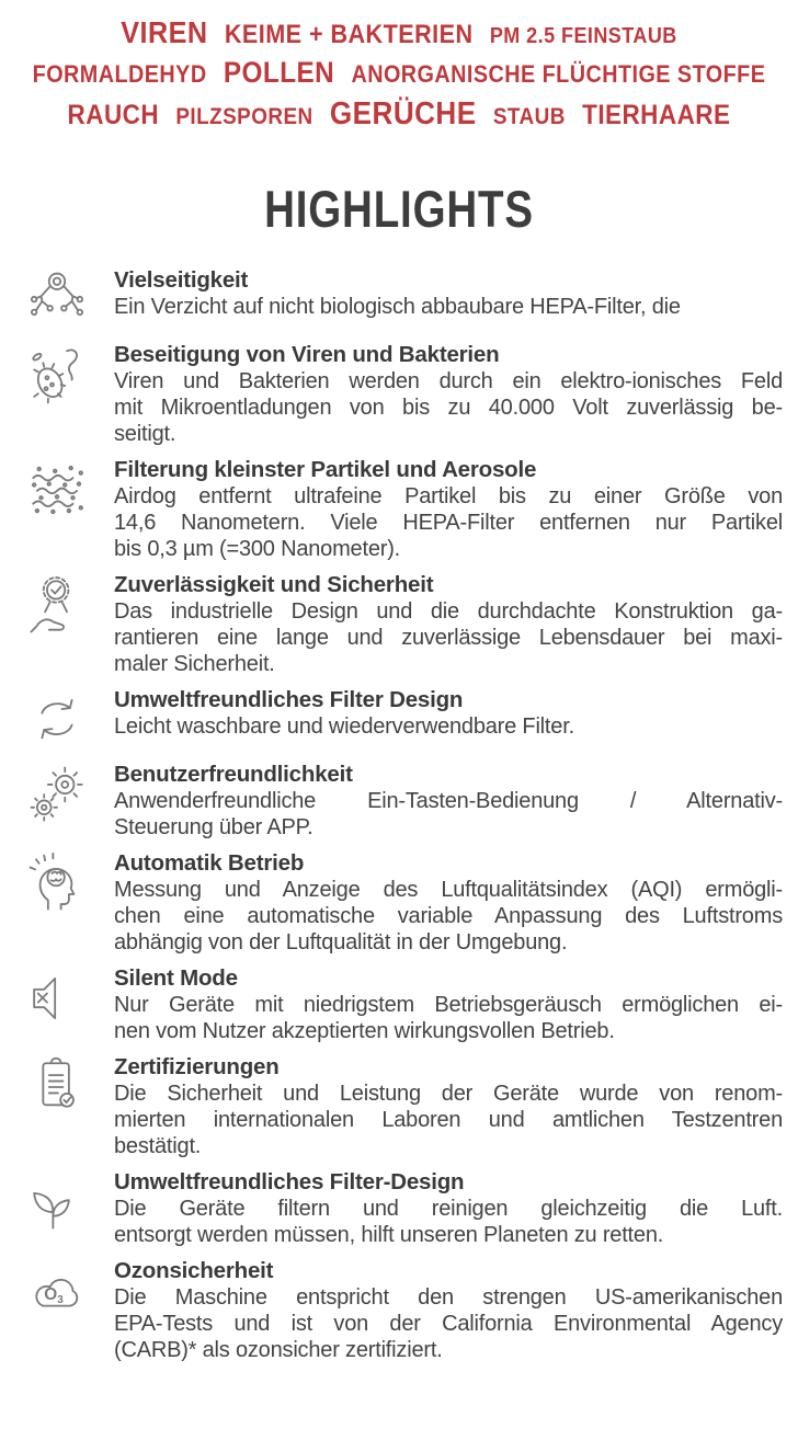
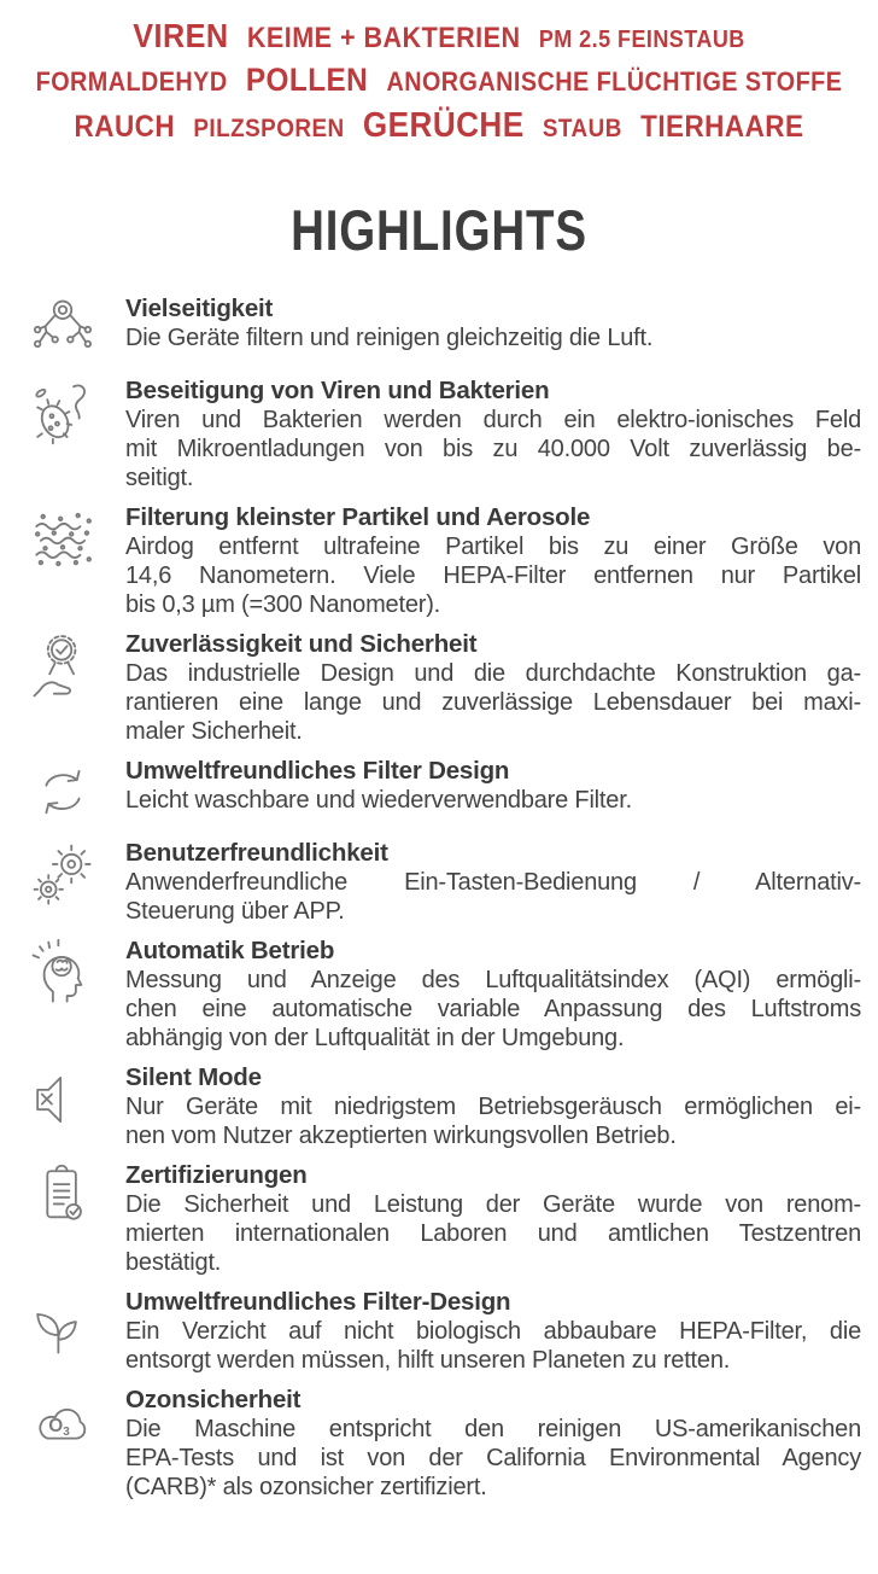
  VIREN
  KEIME + BAKTERIEN
  PM 2.5 FEINSTAUB
  FORMALDEHYD
  POLLEN
  ANORGANISCHE FLÜCHTIGE STOFFE
  RAUCH
  PILZSPOREN
  GERÜCHE
  STAUB
  TIERHAARE
  HIGHLIGHTS
  Vielseitigkeit
- Ein Verzicht auf nicht biologisch abbaubare HEPA-Filter, die
+ Die Geräte filtern und reinigen gleichzeitig die Luft.
  Beseitigung von Viren und Bakterien
  Viren und Bakterien werden durch ein elektro-ionisches Feld
  mit Mikroentladungen von bis zu 40.000 Volt zuverlässig be-
  seitigt.
  Filterung kleinster Partikel und Aerosole
  Airdog entfernt ultrafeine Partikel bis zu einer Größe von
  14,6 Nanometern. Viele HEPA-Filter entfernen nur Partikel
  bis 0,3 µm (=300 Nanometer).
  Zuverlässigkeit und Sicherheit
  Das industrielle Design und die durchdachte Konstruktion ga-
  rantieren eine lange und zuverlässige Lebensdauer bei maxi-
  maler Sicherheit.
  Umweltfreundliches Filter Design
  Leicht waschbare und wiederverwendbare Filter.
  Benutzerfreundlichkeit
  Anwenderfreundliche Ein-Tasten-Bedienung / Alternativ-
  Steuerung über APP.
  Automatik Betrieb
  Messung und Anzeige des Luftqualitätsindex (AQI) ermögli-
  chen eine automatische variable Anpassung des Luftstroms
  abhängig von der Luftqualität in der Umgebung.
  Silent Mode
  Nur Geräte mit niedrigstem Betriebsgeräusch ermöglichen ei-
  nen vom Nutzer akzeptierten wirkungsvollen Betrieb.
  Zertifizierungen
  Die Sicherheit und Leistung der Geräte wurde von renom-
  mierten internationalen Laboren und amtlichen Testzentren
  bestätigt.
  Umweltfreundliches Filter-Design
- Die Geräte filtern und reinigen gleichzeitig die Luft.
+ Ein Verzicht auf nicht biologisch abbaubare HEPA-Filter, die
  entsorgt werden müssen, hilft unseren Planeten zu retten.
  O3
  Ozonsicherheit
- Die Maschine entspricht den strengen US-amerikanischen
+ Die Maschine entspricht den reinigen US-amerikanischen
  EPA-Tests und ist von der California Environmental Agency
  (CARB)* als ozonsicher zertifiziert.
